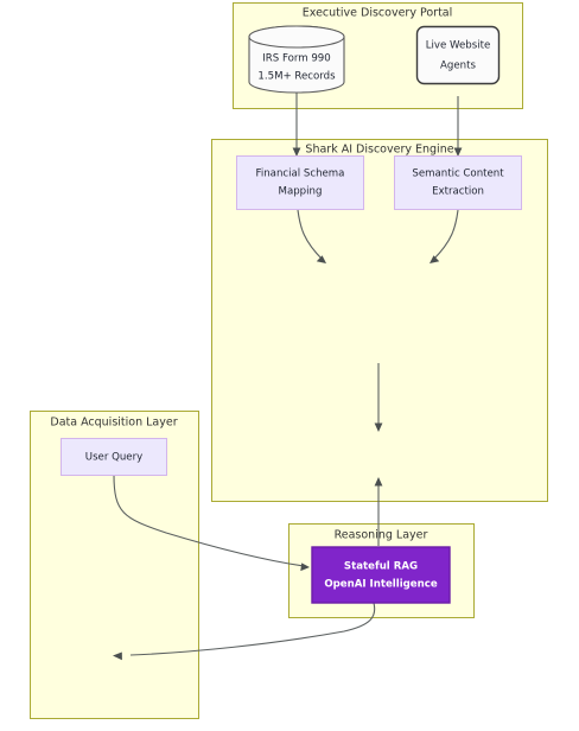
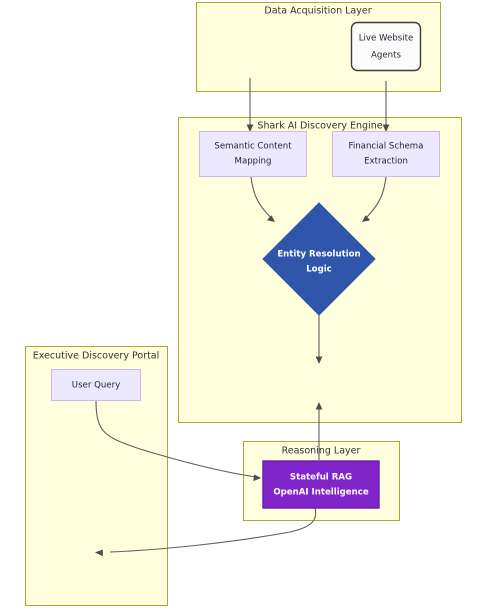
- Executive Discovery Portal
+ Data Acquisition Layer
  Shark AI Discovery Engine
- Data Acquisition Layer
+ Executive Discovery Portal
  Reasoning Layer
- IRS Form 990
- 1.5M+ Records
  Live Website
  Agents
- Financial Schema
+ Semantic Content
  Mapping
- Semantic Content
+ Financial Schema
  Extraction
+ Entity Resolution
+ Logic
  User Query
  Stateful RAG
  OpenAI Intelligence
